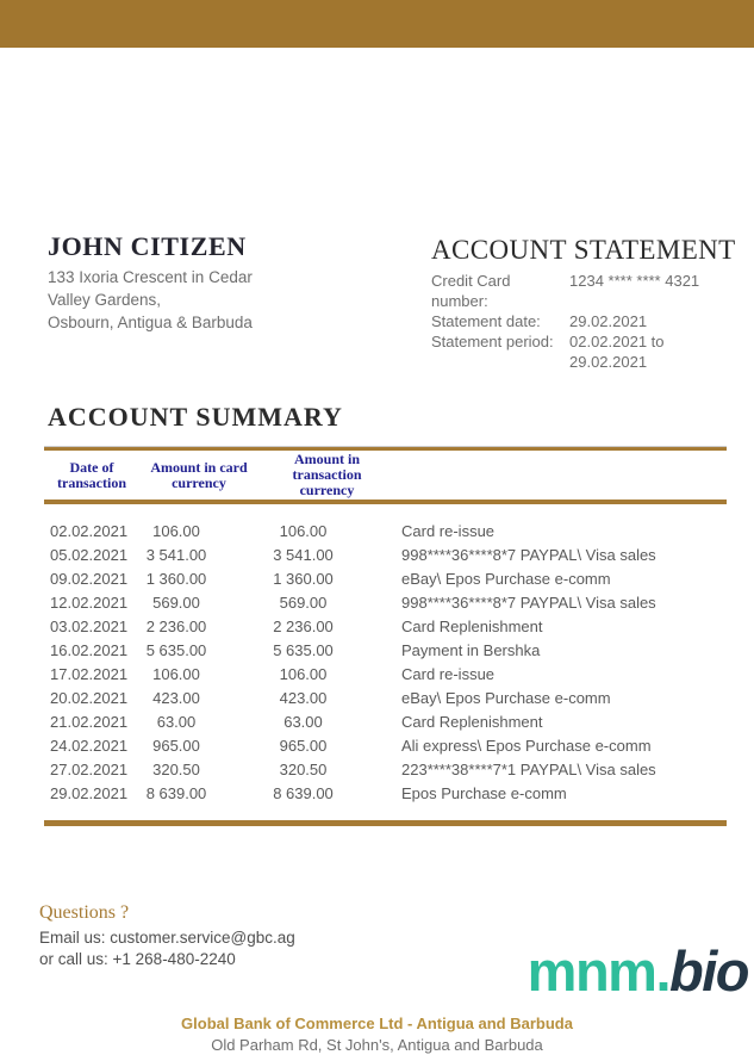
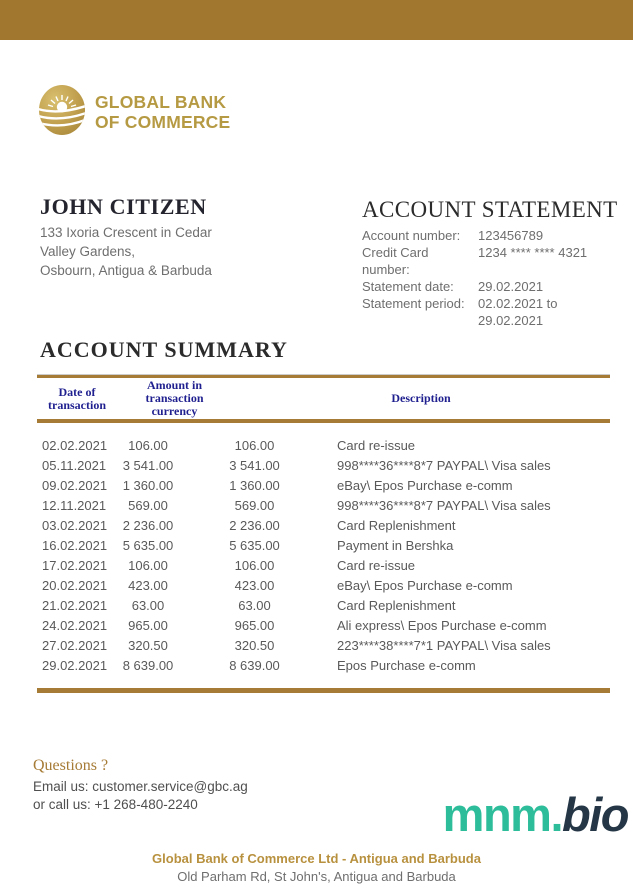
+ GLOBAL BANK
+ OF COMMERCE
  JOHN CITIZEN
  133 Ixoria Crescent in Cedar
  Valley Gardens,
  Osbourn, Antigua & Barbuda
  ACCOUNT STATEMENT
+ Account number:
+ 123456789
  Credit Card number:
  1234 **** **** 4321
  Statement date:
  29.02.2021
  Statement period:
  02.02.2021 to 29.02.2021
  ACCOUNT SUMMARY
  Date of transaction
- Amount in card currency
  Amount in transaction currency
+ Description
  02.02.2021
  106.00
  106.00
  Card re-issue
- 05.02.2021
+ 05.11.2021
  3 541.00
  3 541.00
  998****36****8*7 PAYPAL\ Visa sales
  09.02.2021
  1 360.00
  1 360.00
  eBay\ Epos Purchase e-comm
- 12.02.2021
+ 12.11.2021
  569.00
  569.00
  998****36****8*7 PAYPAL\ Visa sales
  03.02.2021
  2 236.00
  2 236.00
  Card Replenishment
  16.02.2021
  5 635.00
  5 635.00
  Payment in Bershka
  17.02.2021
  106.00
  106.00
  Card re-issue
  20.02.2021
  423.00
  423.00
  eBay\ Epos Purchase e-comm
  21.02.2021
  63.00
  63.00
  Card Replenishment
  24.02.2021
  965.00
  965.00
  Ali express\ Epos Purchase e-comm
  27.02.2021
  320.50
  320.50
  223****38****7*1 PAYPAL\ Visa sales
  29.02.2021
  8 639.00
  8 639.00
  Epos Purchase e-comm
  Questions ?
  Email us: customer.service@gbc.ag
  or call us: +1 268-480-2240
  mnm.bio
  Global Bank of Commerce Ltd - Antigua and Barbuda
  Old Parham Rd, St John's, Antigua and Barbuda
